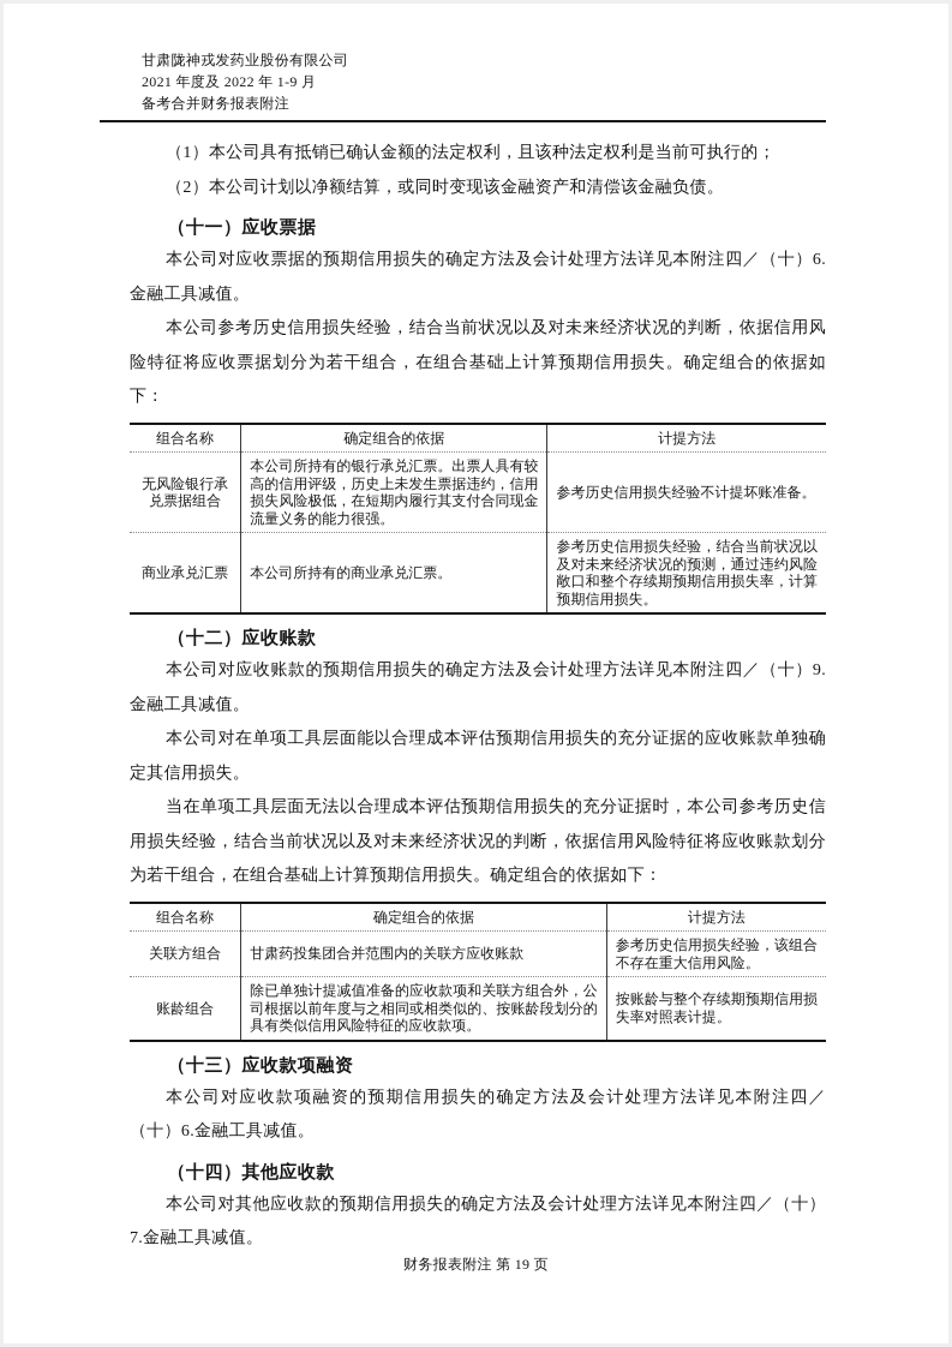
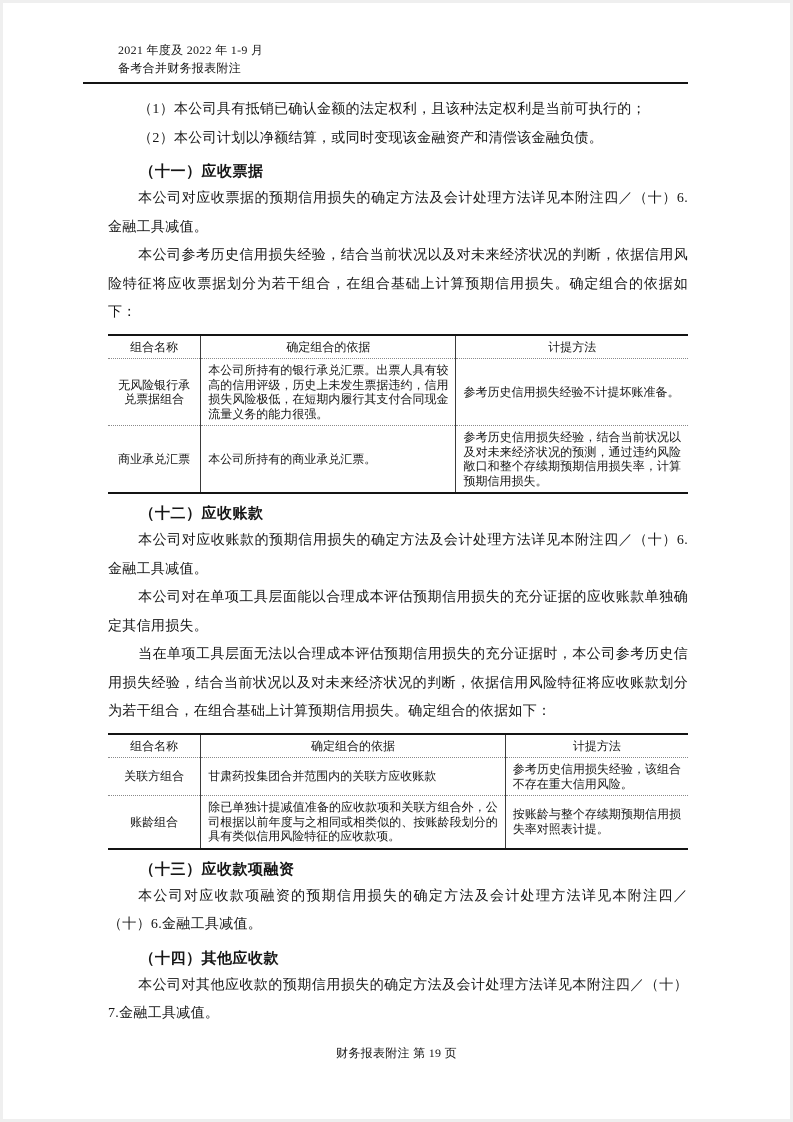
- 甘肃陇神戎发药业股份有限公司
  2021 年度及 2022 年 1-9 月
  备考合并财务报表附注
  （1）本公司具有抵销已确认金额的法定权利，且该种法定权利是当前可执行的；
  （2）本公司计划以净额结算，或同时变现该金融资产和清偿该金融负债。
  （十一）应收票据
  本公司对应收票据的预期信用损失的确定方法及会计处理方法详见本附注四／（十）6.金融工具减值。
  本公司参考历史信用损失经验，结合当前状况以及对未来经济状况的判断，依据信用风险特征将应收票据划分为若干组合，在组合基础上计算预期信用损失。确定组合的依据如下：
  组合名称	确定组合的依据	计提方法
  无风险银行承兑票据组合	本公司所持有的银行承兑汇票。出票人具有较高的信用评级，历史上未发生票据违约，信用损失风险极低，在短期内履行其支付合同现金流量义务的能力很强。	参考历史信用损失经验不计提坏账准备。
  商业承兑汇票	本公司所持有的商业承兑汇票。	参考历史信用损失经验，结合当前状况以及对未来经济状况的预测，通过违约风险敞口和整个存续期预期信用损失率，计算预期信用损失。
  （十二）应收账款
- 本公司对应收账款的预期信用损失的确定方法及会计处理方法详见本附注四／（十）9.金融工具减值。
+ 本公司对应收账款的预期信用损失的确定方法及会计处理方法详见本附注四／（十）6.金融工具减值。
  本公司对在单项工具层面能以合理成本评估预期信用损失的充分证据的应收账款单独确定其信用损失。
  当在单项工具层面无法以合理成本评估预期信用损失的充分证据时，本公司参考历史信用损失经验，结合当前状况以及对未来经济状况的判断，依据信用风险特征将应收账款划分为若干组合，在组合基础上计算预期信用损失。确定组合的依据如下：
  组合名称	确定组合的依据	计提方法
  关联方组合	甘肃药投集团合并范围内的关联方应收账款	参考历史信用损失经验，该组合不存在重大信用风险。
  账龄组合	除已单独计提减值准备的应收款项和关联方组合外，公司根据以前年度与之相同或相类似的、按账龄段划分的具有类似信用风险特征的应收款项。	按账龄与整个存续期预期信用损失率对照表计提。
  （十三）应收款项融资
  本公司对应收款项融资的预期信用损失的确定方法及会计处理方法详见本附注四／（十）6.金融工具减值。
  （十四）其他应收款
  本公司对其他应收款的预期信用损失的确定方法及会计处理方法详见本附注四／（十）7.金融工具减值。
  财务报表附注 第 19 页
